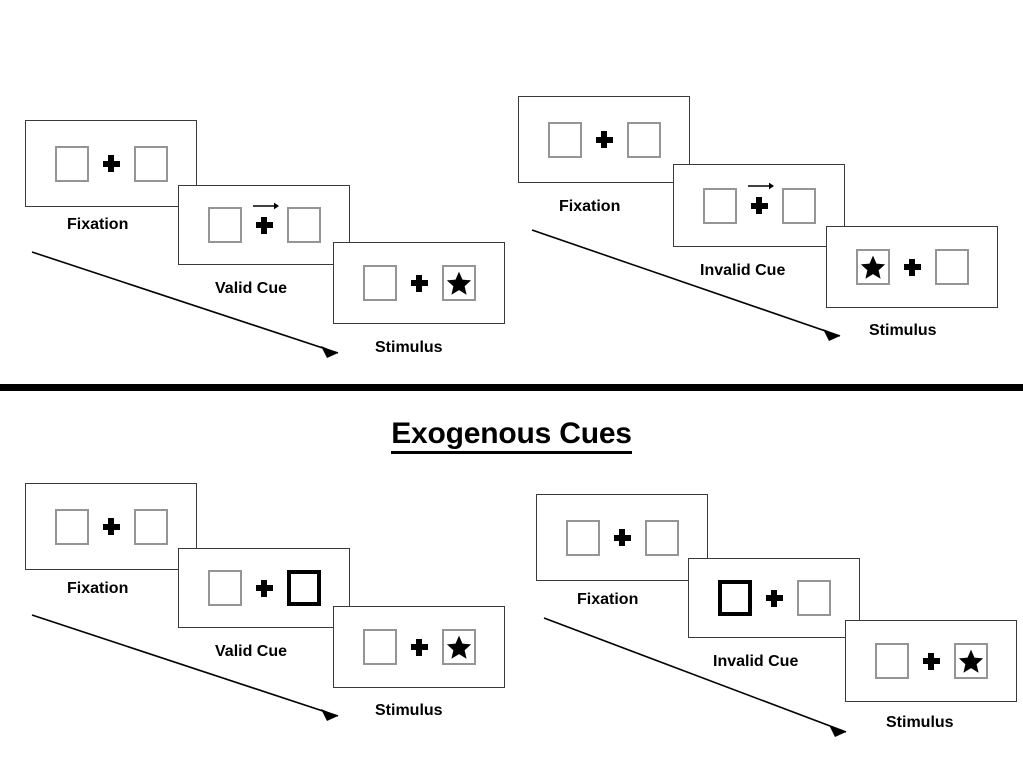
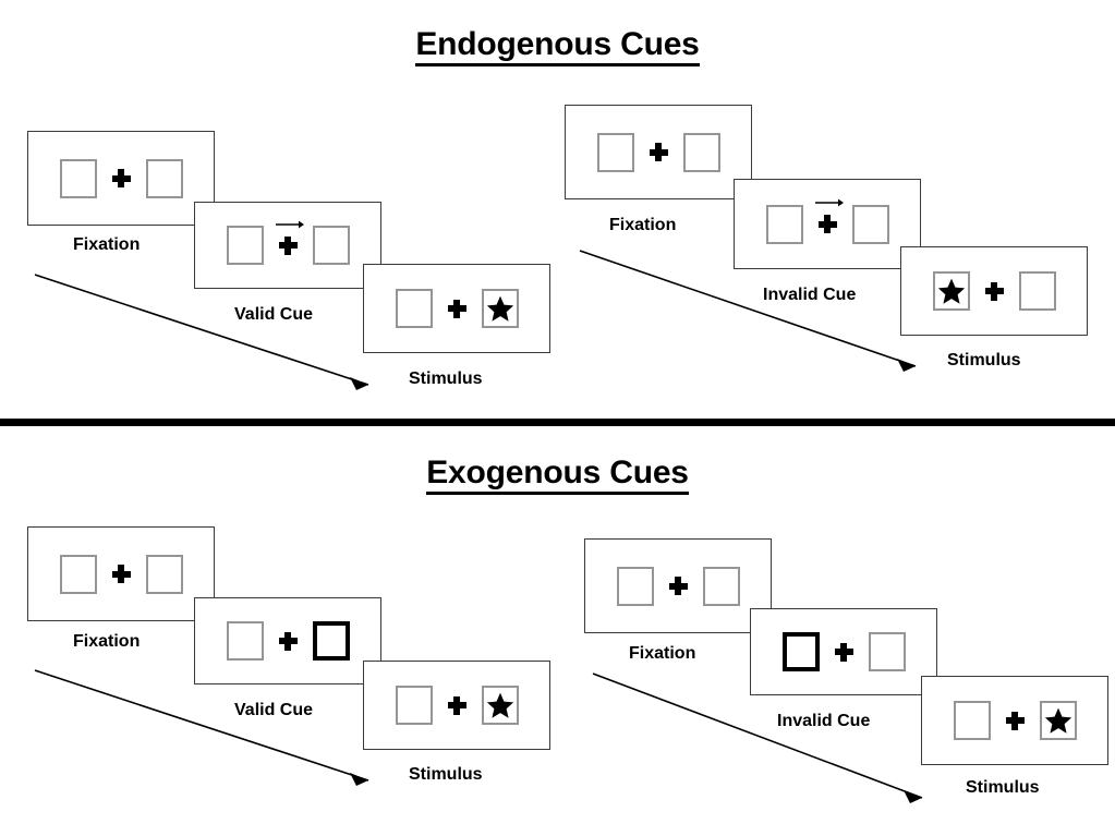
+ Endogenous Cues
  Exogenous Cues
  Fixation
  Valid Cue
  Stimulus
  Fixation
  Invalid Cue
  Stimulus
  Fixation
  Valid Cue
  Stimulus
  Fixation
  Invalid Cue
  Stimulus
